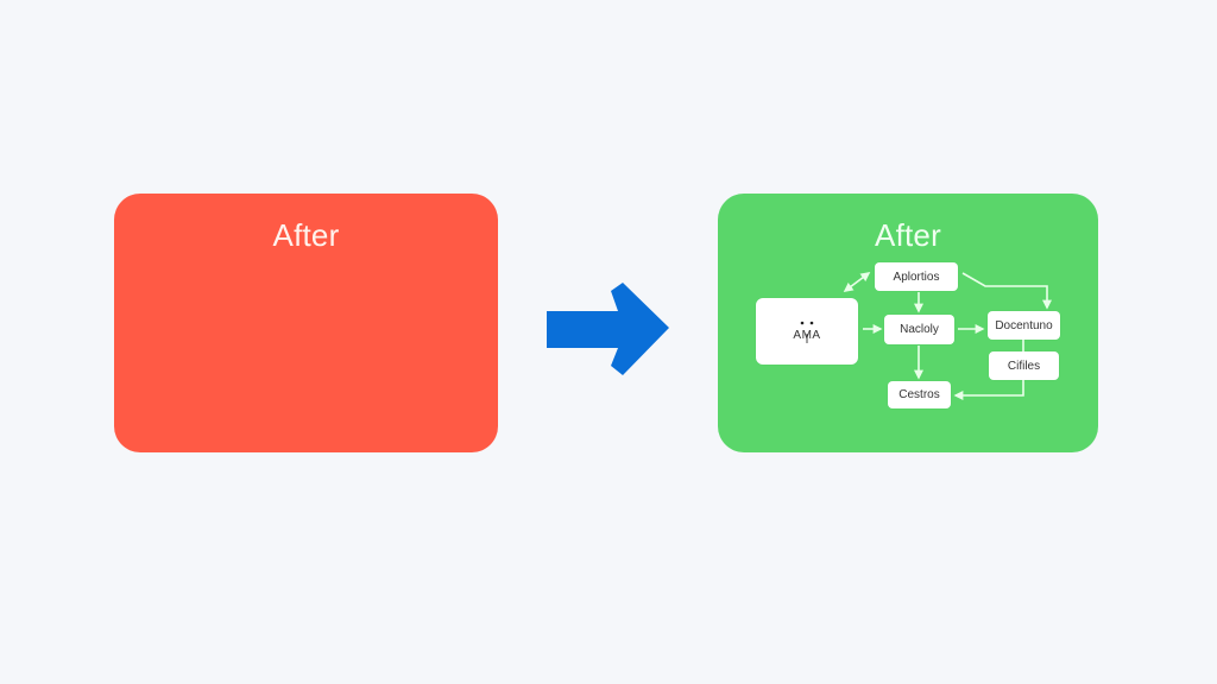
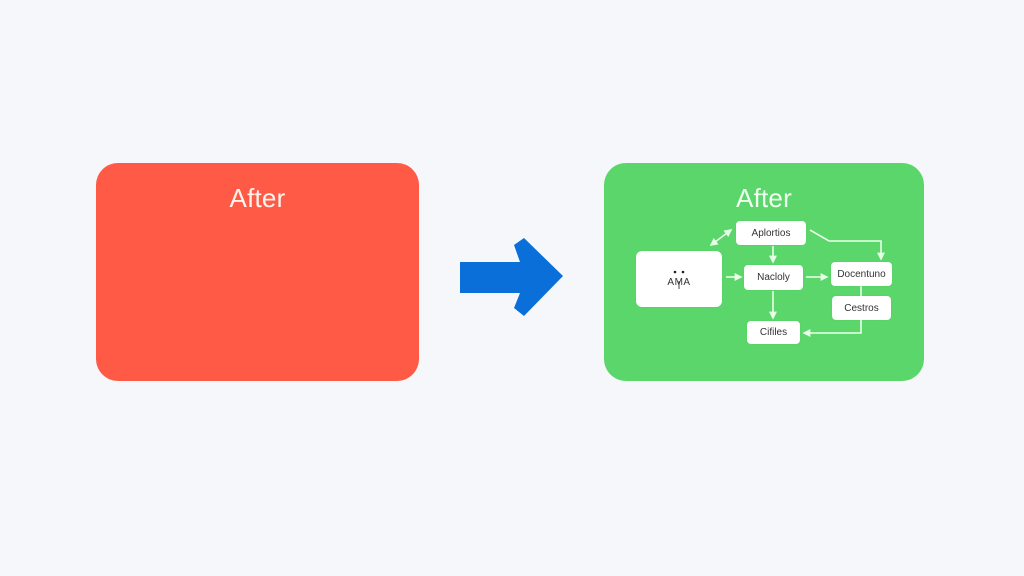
  After
  After
  AMA
  Aplortios
  Nacloly
- Cestros
+ Cifiles
  Docentuno
- Cifiles
+ Cestros
